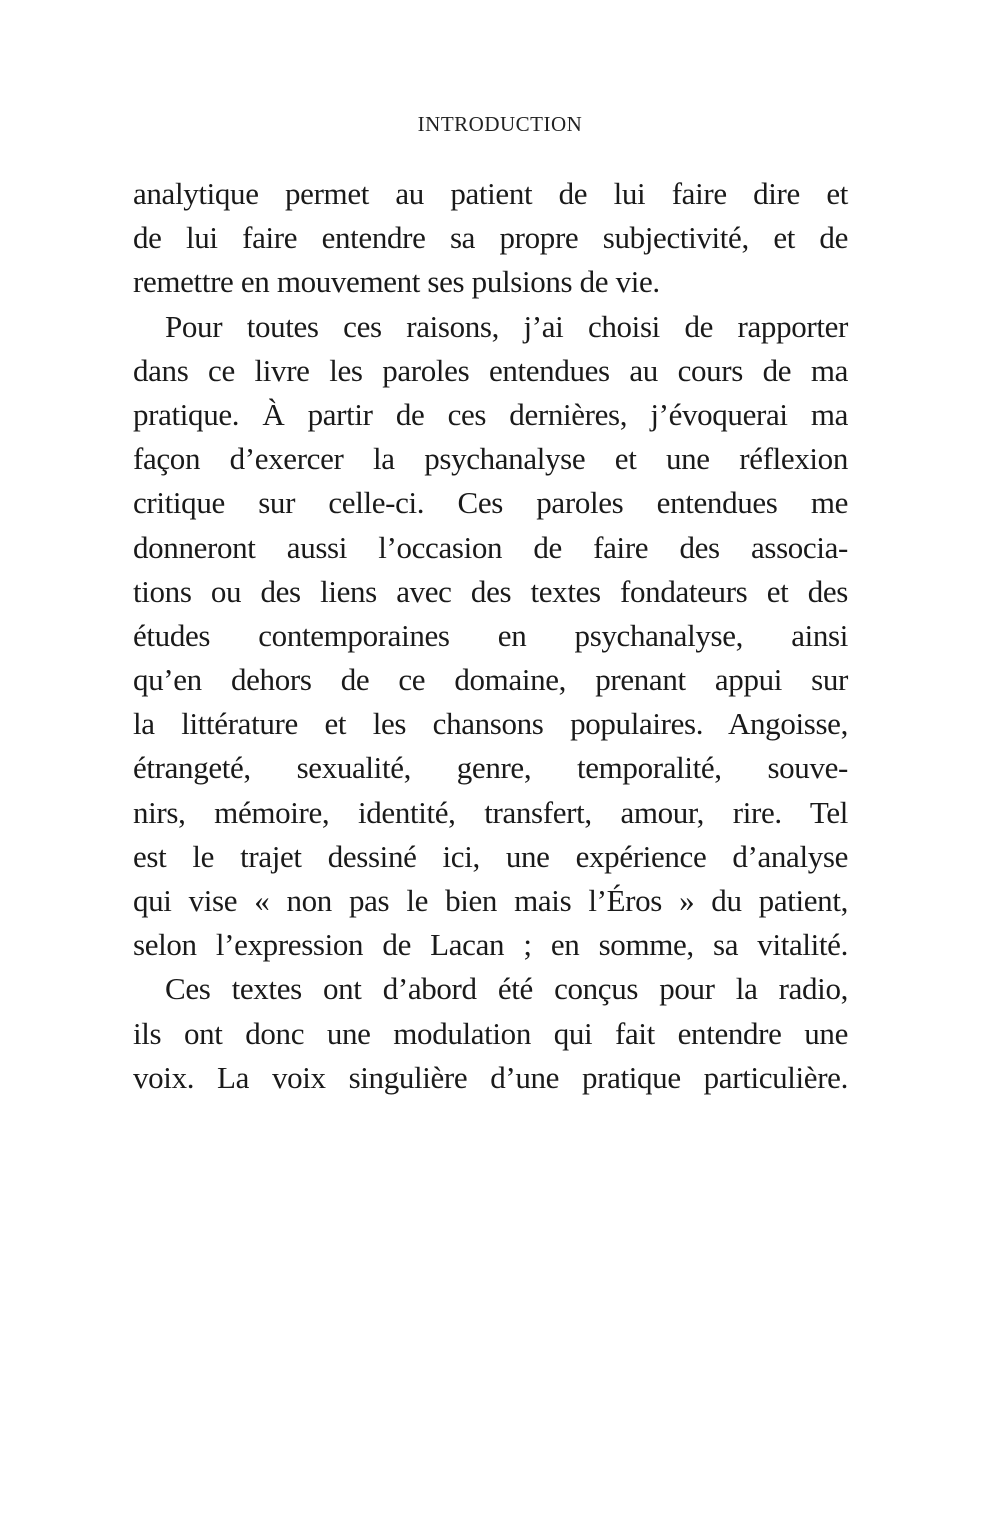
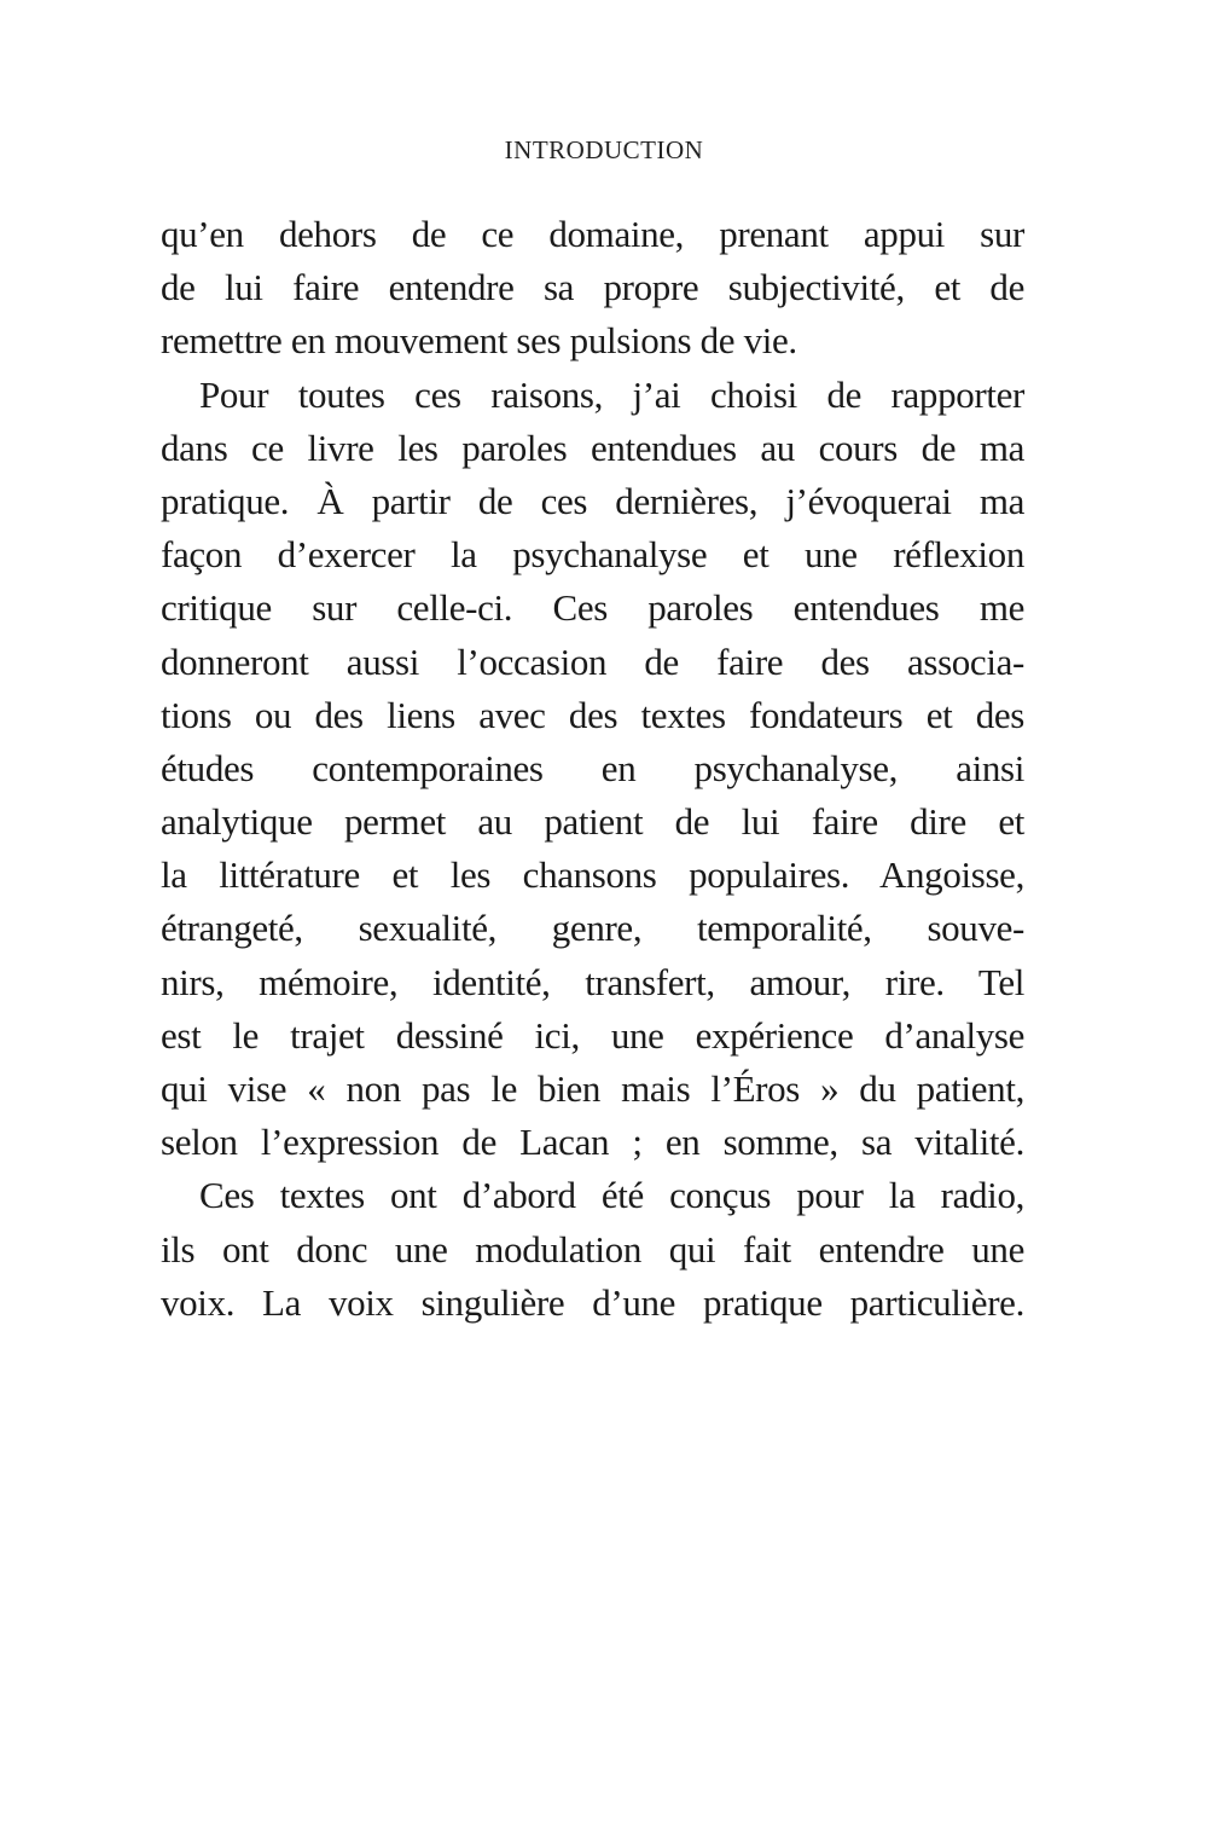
  INTRODUCTION
- analytique permet au patient de lui faire dire et
+ qu’en dehors de ce domaine, prenant appui sur
  de lui faire entendre sa propre subjectivité, et de
  remettre en mouvement ses pulsions de vie.
  Pour toutes ces raisons, j’ai choisi de rapporter
  dans ce livre les paroles entendues au cours de ma
  pratique. À partir de ces dernières, j’évoquerai ma
  façon d’exercer la psychanalyse et une réflexion
  critique sur celle-ci. Ces paroles entendues me
  donneront aussi l’occasion de faire des associa-
  tions ou des liens avec des textes fondateurs et des
  études contemporaines en psychanalyse, ainsi
- qu’en dehors de ce domaine, prenant appui sur
+ analytique permet au patient de lui faire dire et
  la littérature et les chansons populaires. Angoisse,
  étrangeté, sexualité, genre, temporalité, souve-
  nirs, mémoire, identité, transfert, amour, rire. Tel
  est le trajet dessiné ici, une expérience d’analyse
  qui vise « non pas le bien mais l’Éros » du patient,
  selon l’expression de Lacan ; en somme, sa vitalité.
  Ces textes ont d’abord été conçus pour la radio,
  ils ont donc une modulation qui fait entendre une
  voix. La voix singulière d’une pratique particulière.
